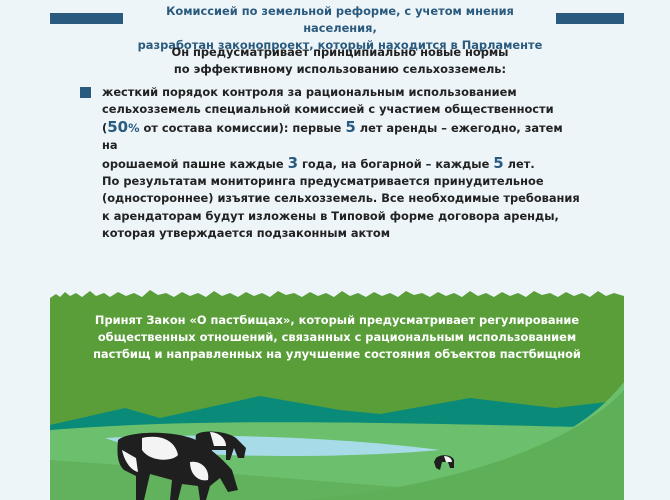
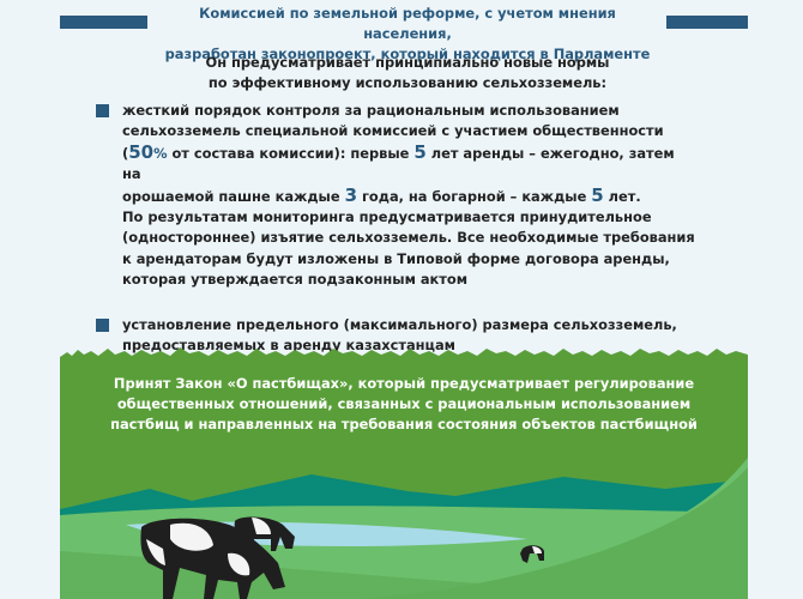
  Комиссией по земельной реформе, с учетом мнения населения,
  разработан законопроект, который находится в Парламенте
  Он предусматривает принципиально новые нормы
  по эффективному использованию сельхозземель:
  жесткий порядок контроля за рациональным использованием
  сельхозземель специальной комиссией с участием общественности
  (50% от состава комиссии): первые 5 лет аренды – ежегодно, затем на
  орошаемой пашне каждые 3 года, на богарной – каждые 5 лет.
  По результатам мониторинга предусматривается принудительное
  (одностороннее) изъятие сельхозземель. Все необходимые требования
  к арендаторам будут изложены в Типовой форме договора аренды,
  которая утверждается подзаконным актом
+ установление предельного (максимального) размера сельхозземель,
+ предоставляемых в аренду казахстанцам
  Принят Закон «О пастбищах», который предусматривает регулирование
  общественных отношений, связанных с рациональным использованием
- пастбищ и направленных на улучшение состояния объектов пастбищной
+ пастбищ и направленных на требования состояния объектов пастбищной
